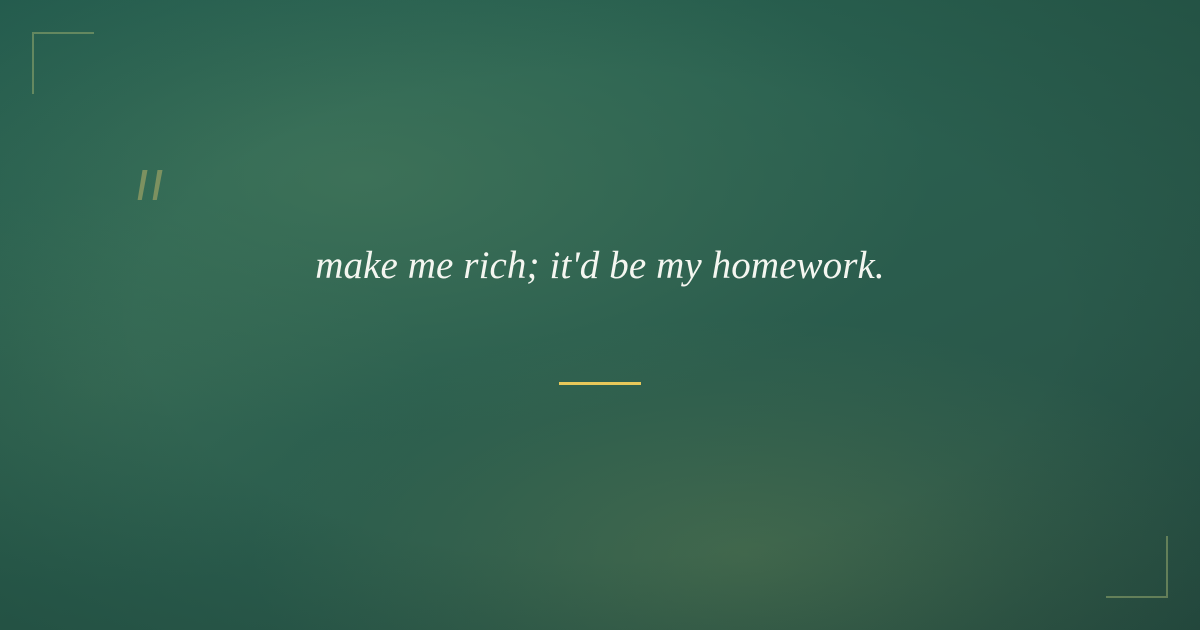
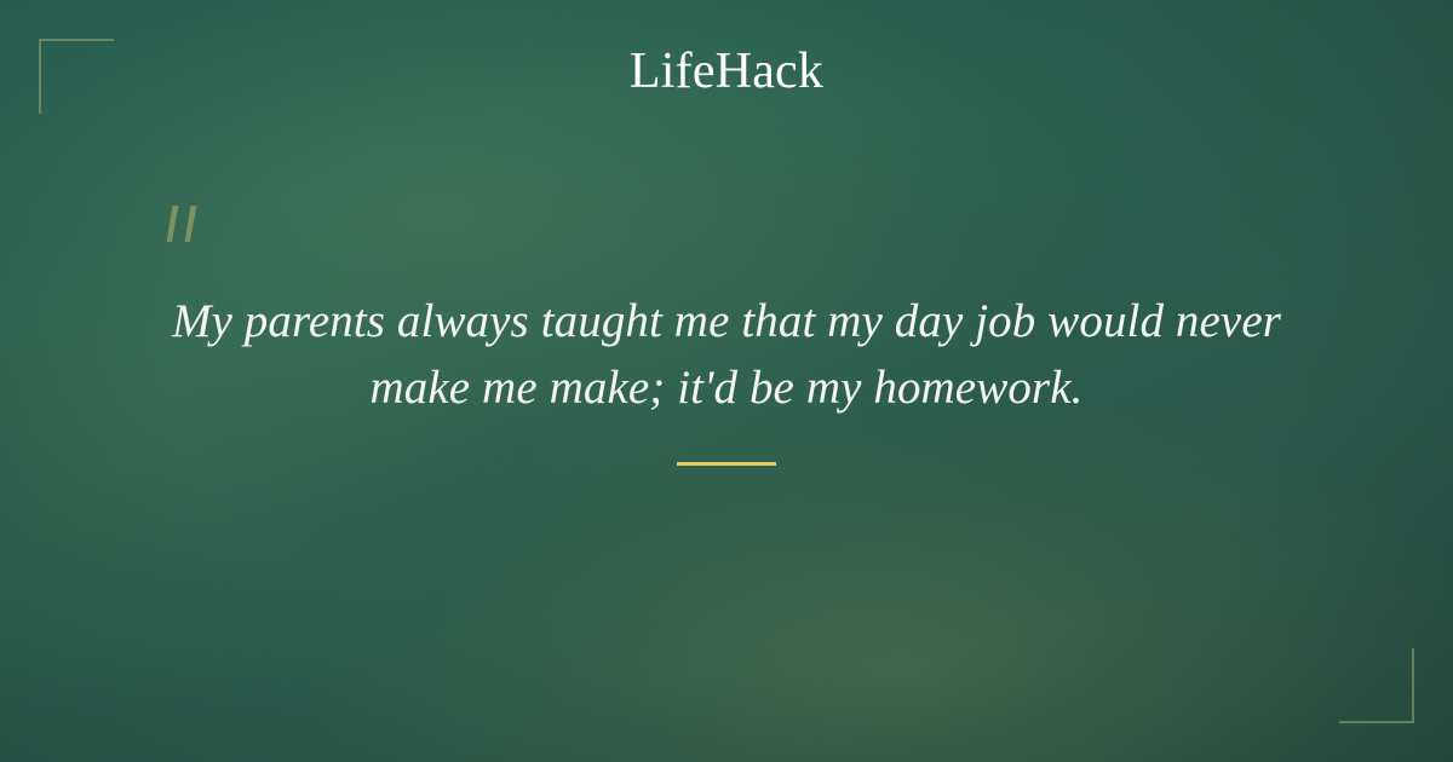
+ LifeHack
+ My parents always taught me that my day job would never
- make me rich; it'd be my homework.
+ make me make; it'd be my homework.
